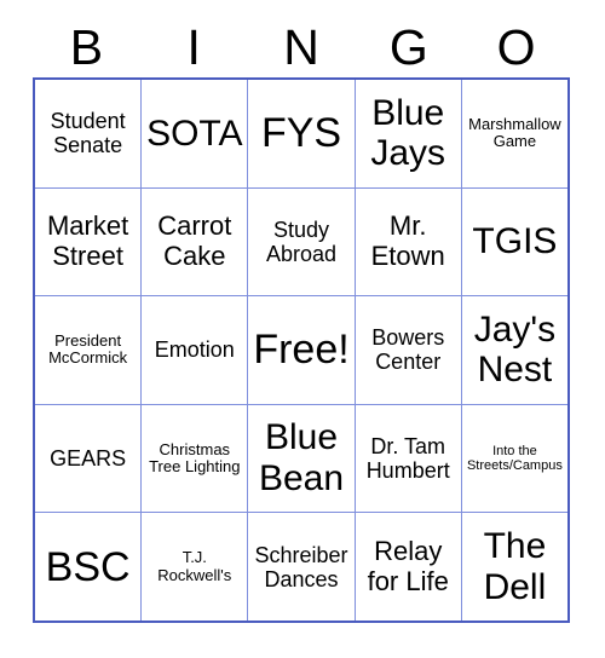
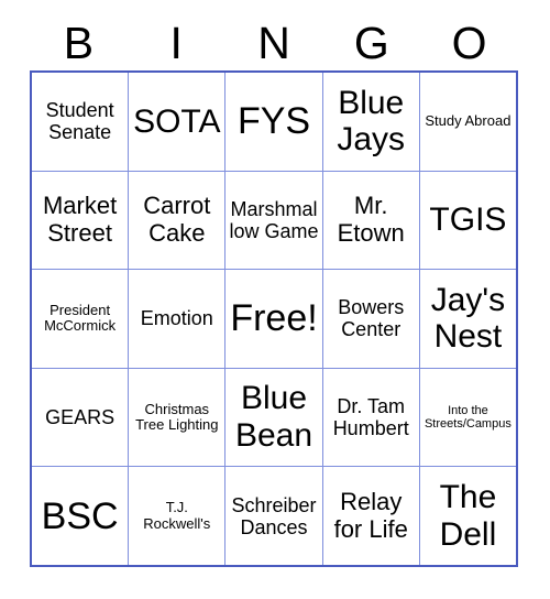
  B
  I
  N
  G
  O
  Student Senate
  SOTA
  FYS
  Blue Jays
- Marshmallow Game
+ Study Abroad
  Market Street
  Carrot Cake
- Study Abroad
+ Marshmallow Game
  Mr. Etown
  TGIS
  President McCormick
  Emotion
  Free!
  Bowers Center
  Jay's Nest
  GEARS
  Christmas Tree Lighting
  Blue Bean
  Dr. Tam Humbert
  Into the Streets/Campus
  BSC
  T.J. Rockwell's
  Schreiber Dances
  Relay for Life
  The Dell
